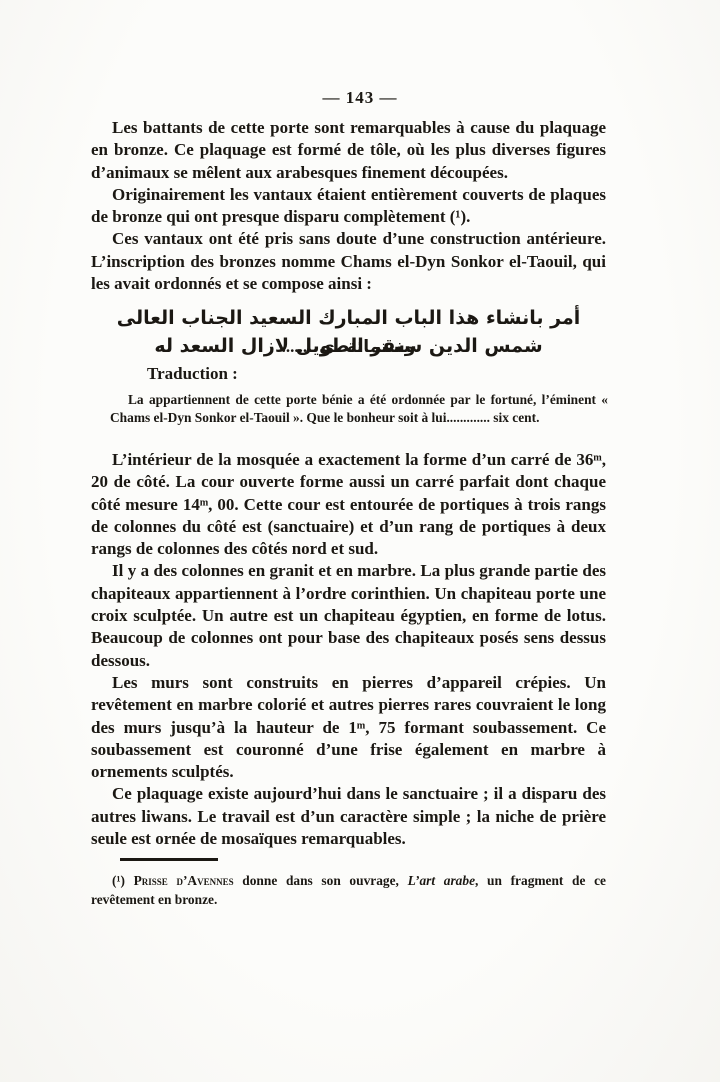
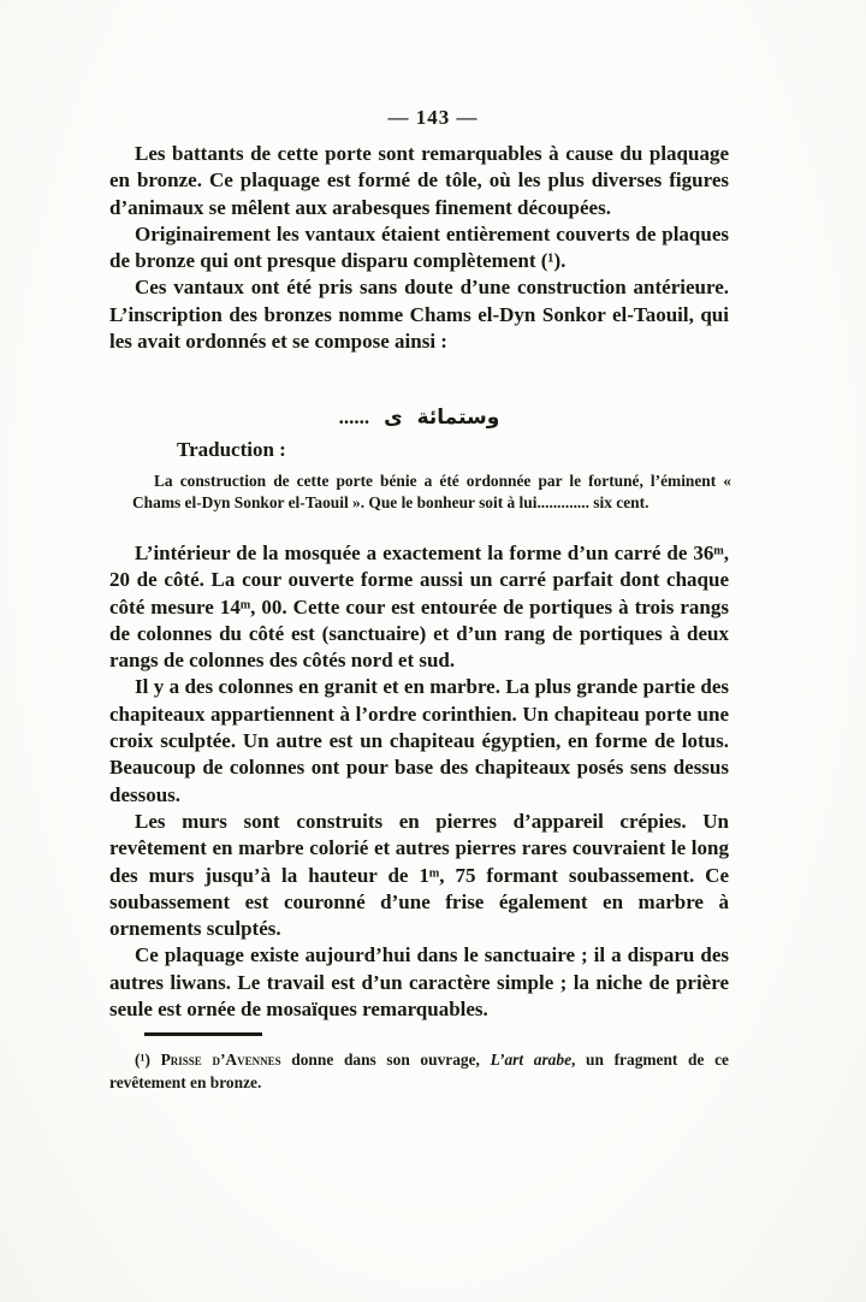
  — 143 —
  Les battants de cette porte sont remarquables à cause du plaquage en bronze. Ce plaquage est formé de tôle, où les plus diverses figures d’animaux se mêlent aux arabesques finement découpées.
  Originairement les vantaux étaient entièrement couverts de plaques de bronze qui ont presque disparu complètement (¹).
  Ces vantaux ont été pris sans doute d’une construction antérieure. L’inscription des bronzes nomme Chams el-Dyn Sonkor el-Taouil, qui les avait ordonnés et se compose ainsi :
- أمر بانشاء هذا الباب المبارك السعيد الجناب العالى شمس الدين سنقر الطويل لازال السعد له
  ...... ى وستمائة
  Traduction :
- La appartiennent de cette porte bénie a été ordonnée par le fortuné, l’éminent « Chams el-Dyn Sonkor el-Taouil ». Que le bonheur soit à lui............. six cent.
+ La construction de cette porte bénie a été ordonnée par le fortuné, l’éminent « Chams el-Dyn Sonkor el-Taouil ». Que le bonheur soit à lui............. six cent.
  L’intérieur de la mosquée a exactement la forme d’un carré de 36ᵐ, 20 de côté. La cour ouverte forme aussi un carré parfait dont chaque côté mesure 14ᵐ, 00. Cette cour est entourée de portiques à trois rangs de colonnes du côté est (sanctuaire) et d’un rang de portiques à deux rangs de colonnes des côtés nord et sud.
  Il y a des colonnes en granit et en marbre. La plus grande partie des chapiteaux appartiennent à l’ordre corinthien. Un chapiteau porte une croix sculptée. Un autre est un chapiteau égyptien, en forme de lotus. Beaucoup de colonnes ont pour base des chapiteaux posés sens dessus dessous.
  Les murs sont construits en pierres d’appareil crépies. Un revêtement en marbre colorié et autres pierres rares couvraient le long des murs jusqu’à la hauteur de 1ᵐ, 75 formant soubassement. Ce soubassement est couronné d’une frise également en marbre à ornements sculptés.
  Ce plaquage existe aujourd’hui dans le sanctuaire ; il a disparu des autres liwans. Le travail est d’un caractère simple ; la niche de prière seule est ornée de mosaïques remarquables.
  (¹) Prisse d’Avennes donne dans son ouvrage, L’art arabe, un fragment de ce revêtement en bronze.
